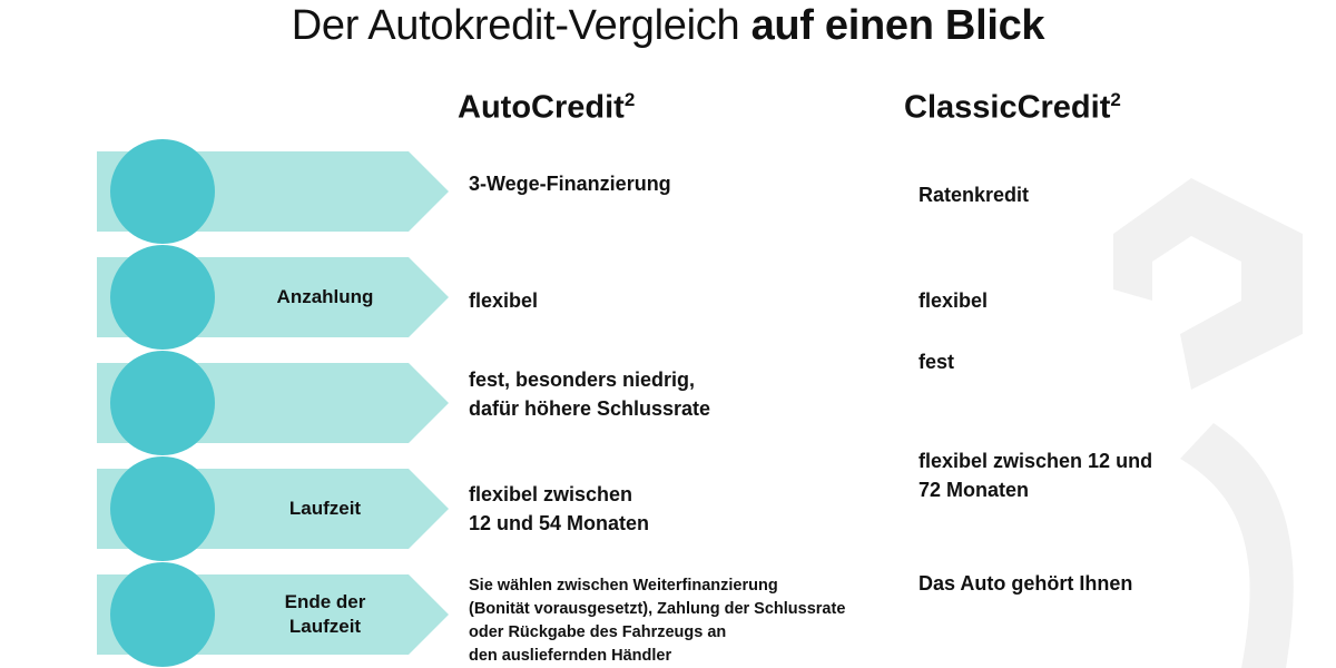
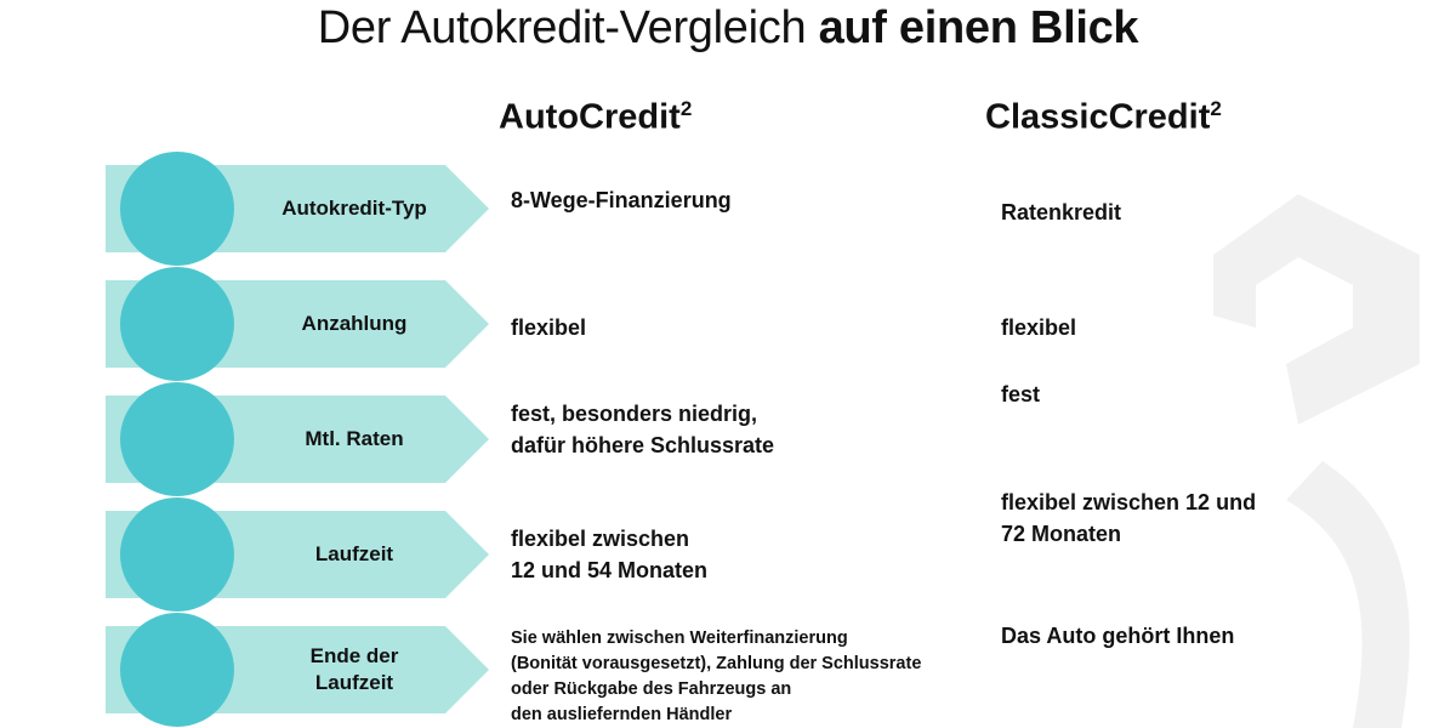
  Der Autokredit-Vergleich auf einen Blick
  AutoCredit2
  ClassicCredit2
+ Autokredit-Typ
- 3-Wege-Finanzierung
+ 8-Wege-Finanzierung
  Ratenkredit
  Anzahlung
  flexibel
  flexibel
+ Mtl. Raten
  fest, besonders niedrig,
  dafür höhere Schlussrate
  fest
  Laufzeit
  flexibel zwischen
  12 und 54 Monaten
  flexibel zwischen 12 und
  72 Monaten
  Ende der
  Laufzeit
  Sie wählen zwischen Weiterfinanzierung
  (Bonität vorausgesetzt), Zahlung der Schlussrate
  oder Rückgabe des Fahrzeugs an
  den ausliefernden Händler
  Das Auto gehört Ihnen
